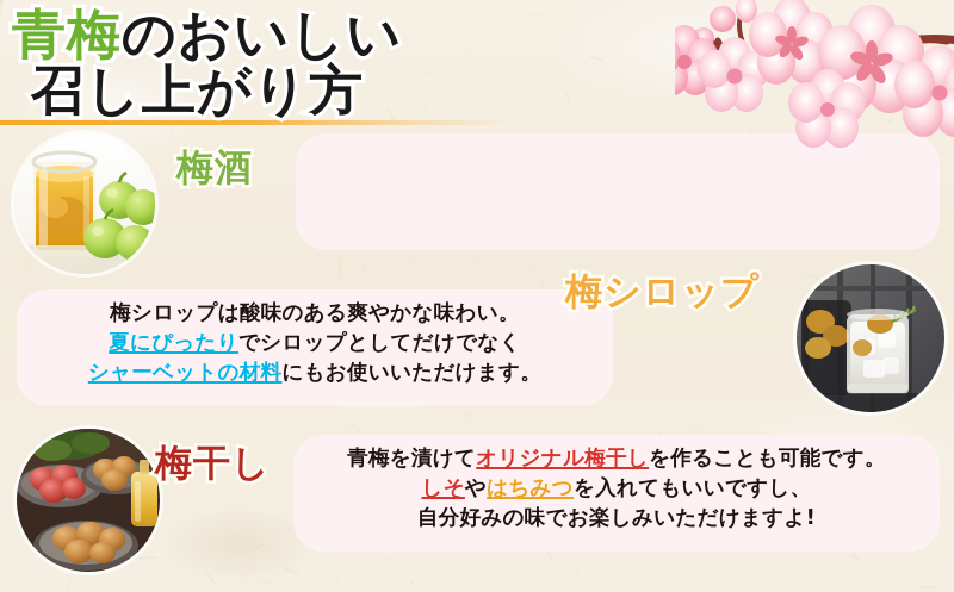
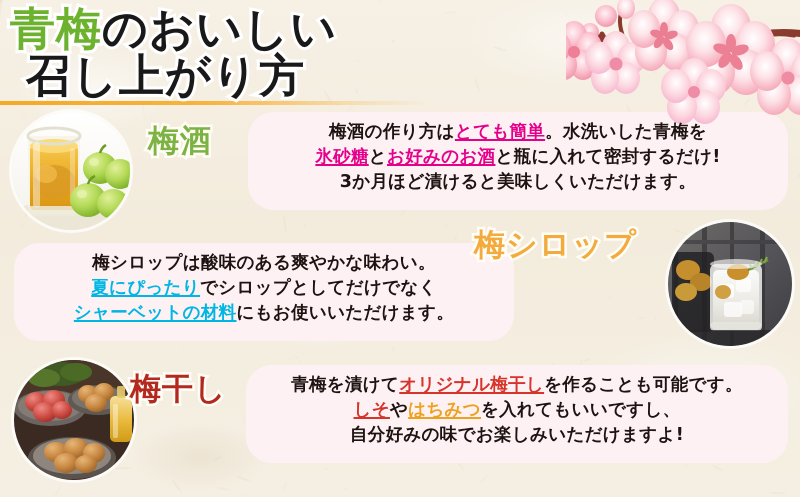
  青梅のおいしい
  召し上がり方
+ 梅酒の作り方はとても簡単。水洗いした青梅を
+ 氷砂糖とお好みのお酒と瓶に入れて密封するだけ!
+ 3か月ほど漬けると美味しくいただけます。
  梅シロップは酸味のある爽やかな味わい。
  夏にぴったりでシロップとしてだけでなく
  シャーベットの材料にもお使いいただけます。
  青梅を漬けてオリジナル梅干しを作ることも可能です。
  しそやはちみつを入れてもいいですし、
  自分好みの味でお楽しみいただけますよ!
  梅酒
  梅シロップ
  梅干し
